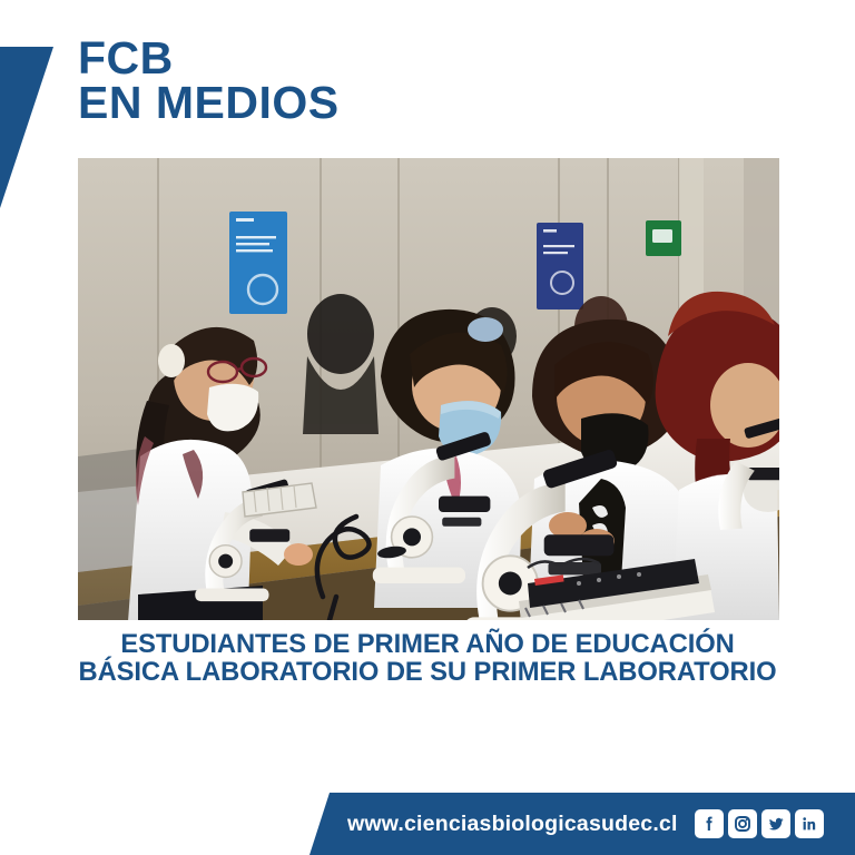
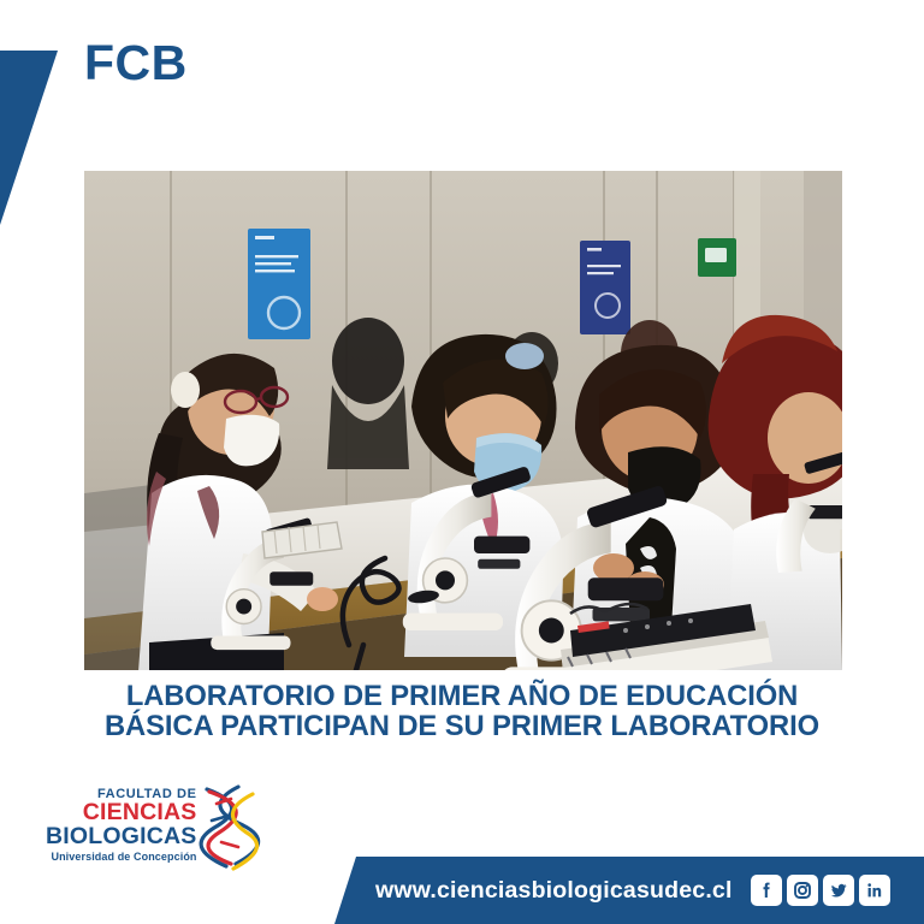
  FCB
- EN MEDIOS
- ESTUDIANTES DE PRIMER AÑO DE EDUCACIÓN
+ LABORATORIO DE PRIMER AÑO DE EDUCACIÓN
- BÁSICA LABORATORIO DE SU PRIMER LABORATORIO
+ BÁSICA PARTICIPAN DE SU PRIMER LABORATORIO
+ FACULTAD DE
+ CIENCIAS
+ BIOLOGICAS
+ Universidad de Concepción
  www.cienciasbiologicasudec.cl
